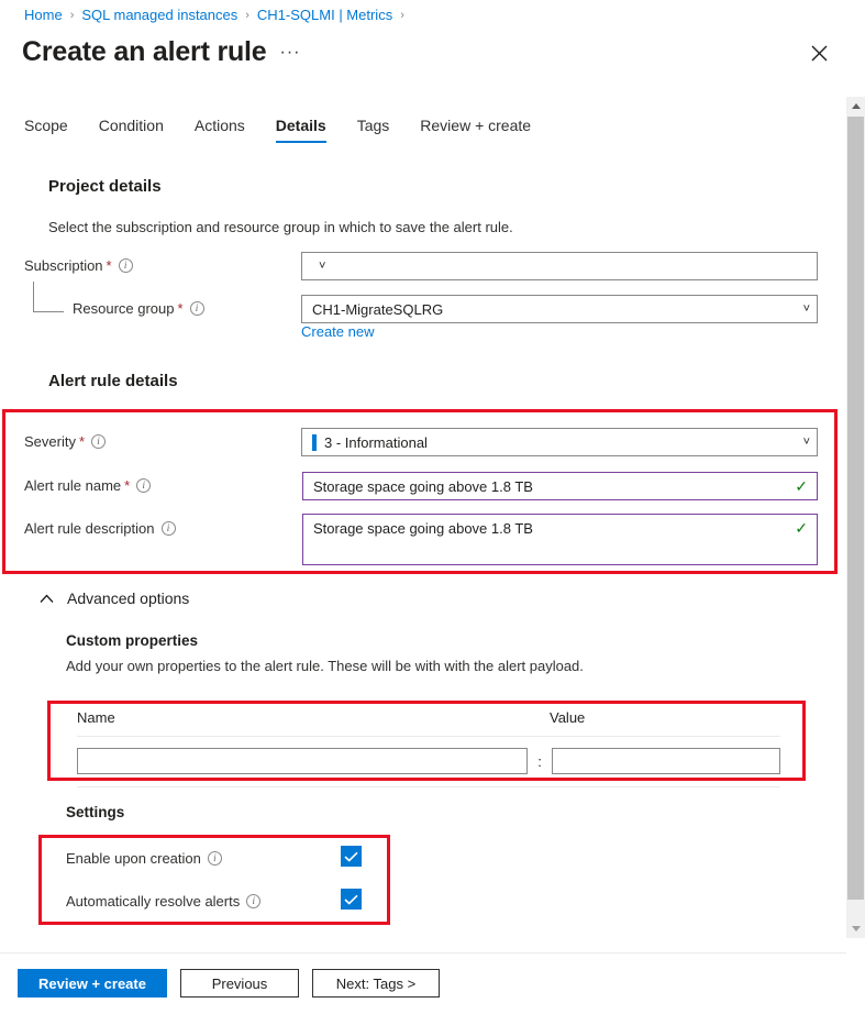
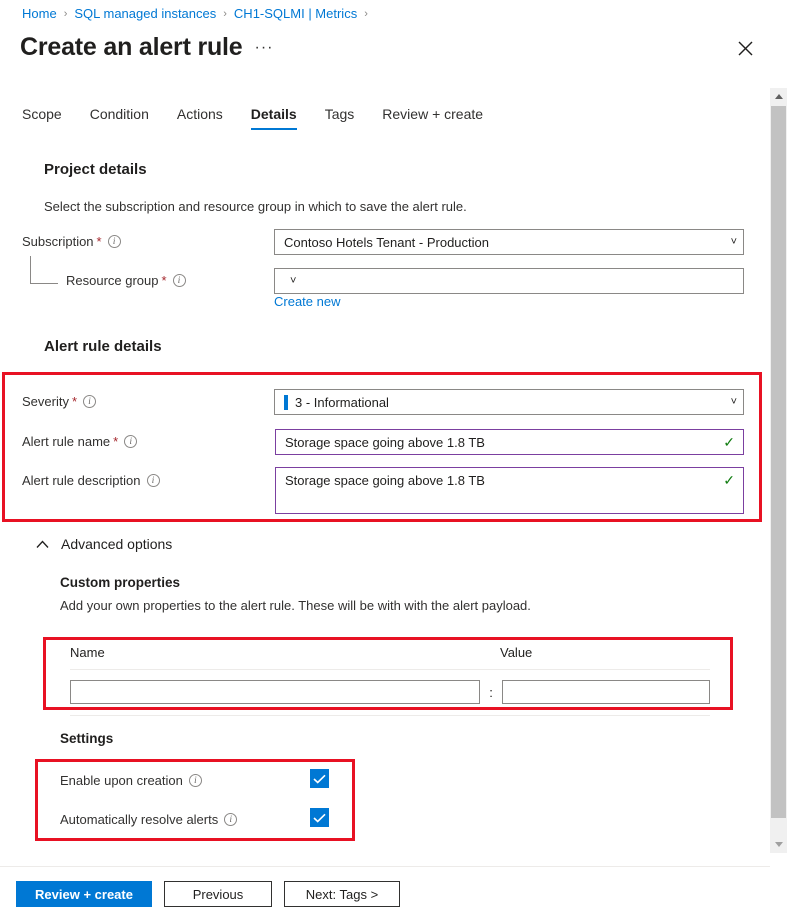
  Home
  ›
  SQL managed instances
  ›
  CH1-SQLMI | Metrics
  ›
  Create an alert rule
  ···
  Scope
  Condition
  Actions
  Details
  Tags
  Review + create
  Project details
  Select the subscription and resource group in which to save the alert rule.
  Subscription
  *
  i
+ Contoso Hotels Tenant - Production
  ˅
  Resource group
  *
  i
- CH1-MigrateSQLRG
  ˅
  Create new
  Alert rule details
  Severity
  *
  i
  3 - Informational
  ˅
  Alert rule name
  *
  i
  Storage space going above 1.8 TB
  ✓
  Alert rule description
  i
  Storage space going above 1.8 TB
  ✓
  Advanced options
  Custom properties
  Add your own properties to the alert rule. These will be with with the alert payload.
  Name
  Value
  :
  Settings
  Enable upon creation
  i
  Automatically resolve alerts
  i
  Review + create
  Previous
  Next: Tags >
